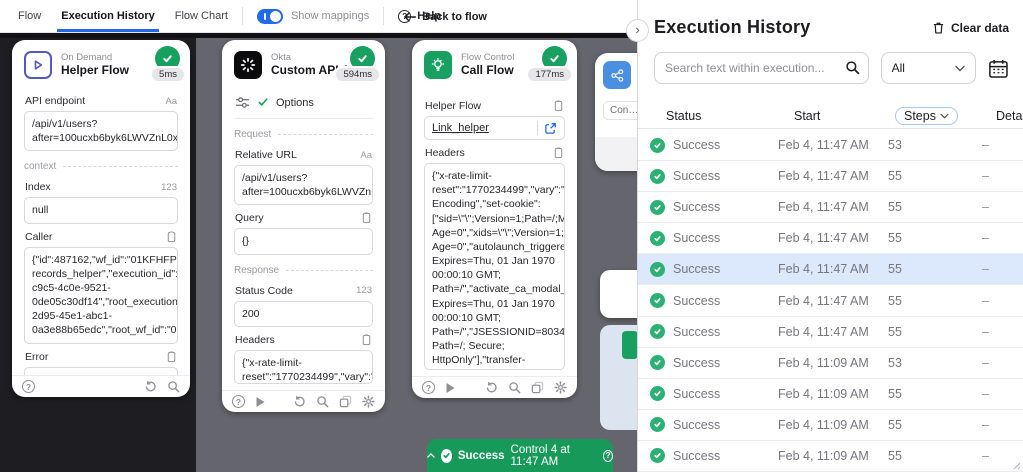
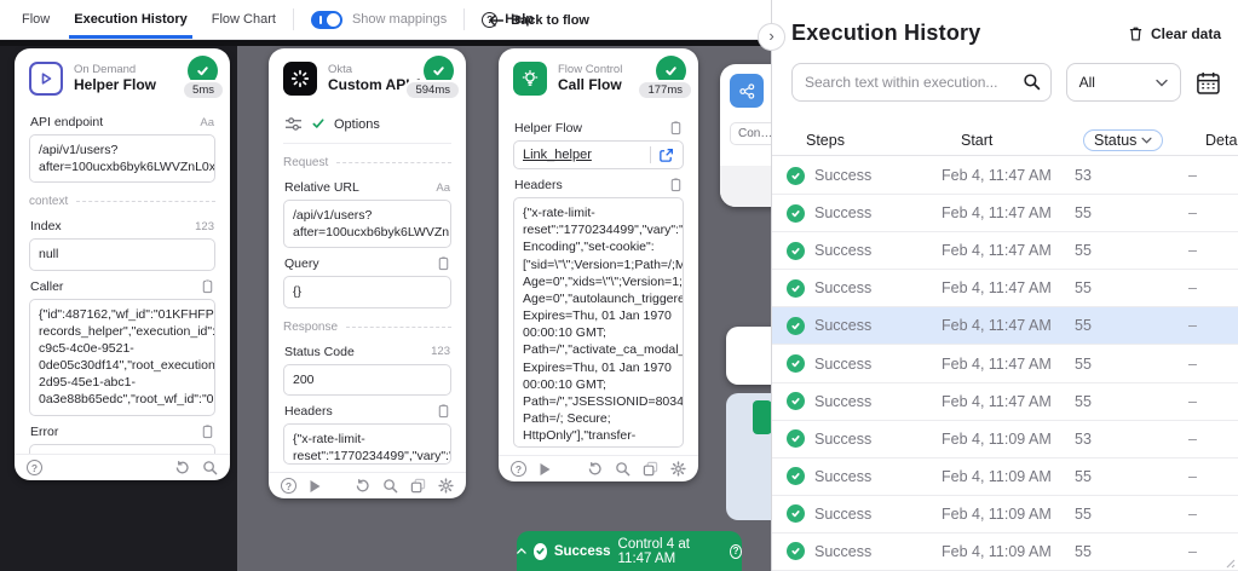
  Flow
  Execution History
  Flow Chart
  Show mappings
  ?
  Help
  Back to flow
  On Demand
  Helper Flow
  5ms
  API endpoint
  Aa
  /api/v1/users?
  after=100ucxb6byk6LWVZnL0x
  context
  Index
  123
  null
  Caller
  {"id":487162,"wf_id":"01KFHFP
  records_helper","execution_id":
  c9c5-4c0e-9521-
  0de05c30df14","root_execution
  2d95-45e1-abc1-
  0a3e88b65edc","root_wf_id":"0
  Error
  ?
  Okta
  594ms
  Options
  Request
  Relative URL
  Aa
  /api/v1/users?
  after=100ucxb6byk6LWVZn
  Query
  {}
  Response
  Status Code
  123
  200
  Headers
  {"x-rate-limit-
  reset":"1770234499","vary":"
  ?
  Flow Control
  Call Flow
  177ms
  Helper Flow
  Link_helper
  Headers
  {"x-rate-limit-
  reset":"1770234499","vary":"
  Encoding","set-cookie":
  ["sid=\"\";Version=1;Path=/;M
  Age=0","xids=\"\";Version=1;
  Age=0","autolaunch_triggere
  Expires=Thu, 01 Jan 1970
  00:00:10 GMT;
  Path=/","activate_ca_modal_
  Expires=Thu, 01 Jan 1970
  00:00:10 GMT;
  Path=/","JSESSIONID=8034
  Path=/; Secure;
  HttpOnly"],"transfer-
  ?
  Success
  Control 4 at 11:47 AM
  ?
  Execution History
  Clear data
  Search text within execution...
  All
- Status
+ Steps
  Start
- Steps
+ Status
  Success
  Feb 4, 11:47 AM
  53
  –
  Success
  Feb 4, 11:47 AM
  55
  –
  Success
  Feb 4, 11:47 AM
  55
  –
  Success
  Feb 4, 11:47 AM
  55
  –
  Success
  Feb 4, 11:47 AM
  55
  –
  Success
  Feb 4, 11:47 AM
  55
  –
  Success
  Feb 4, 11:47 AM
  55
  –
  Success
  Feb 4, 11:09 AM
  53
  –
  Success
  Feb 4, 11:09 AM
  55
  –
  Success
  Feb 4, 11:09 AM
  55
  –
  Success
  Feb 4, 11:09 AM
  55
  –
  ›
